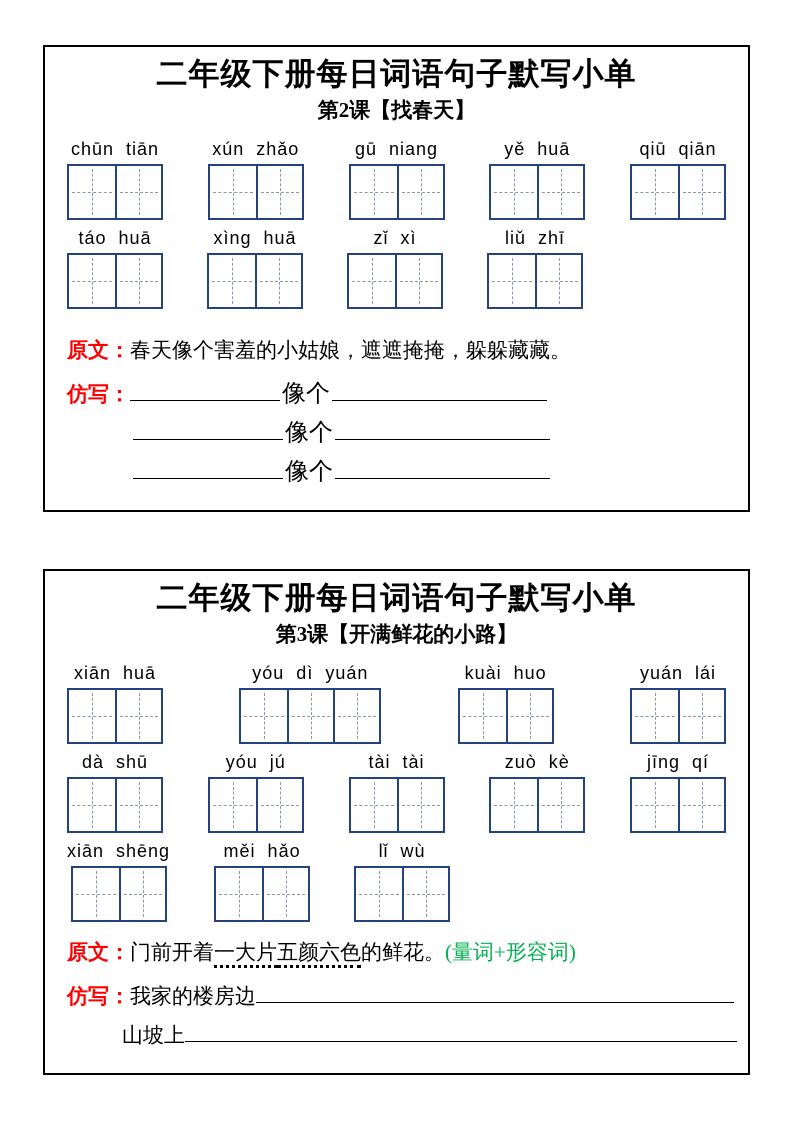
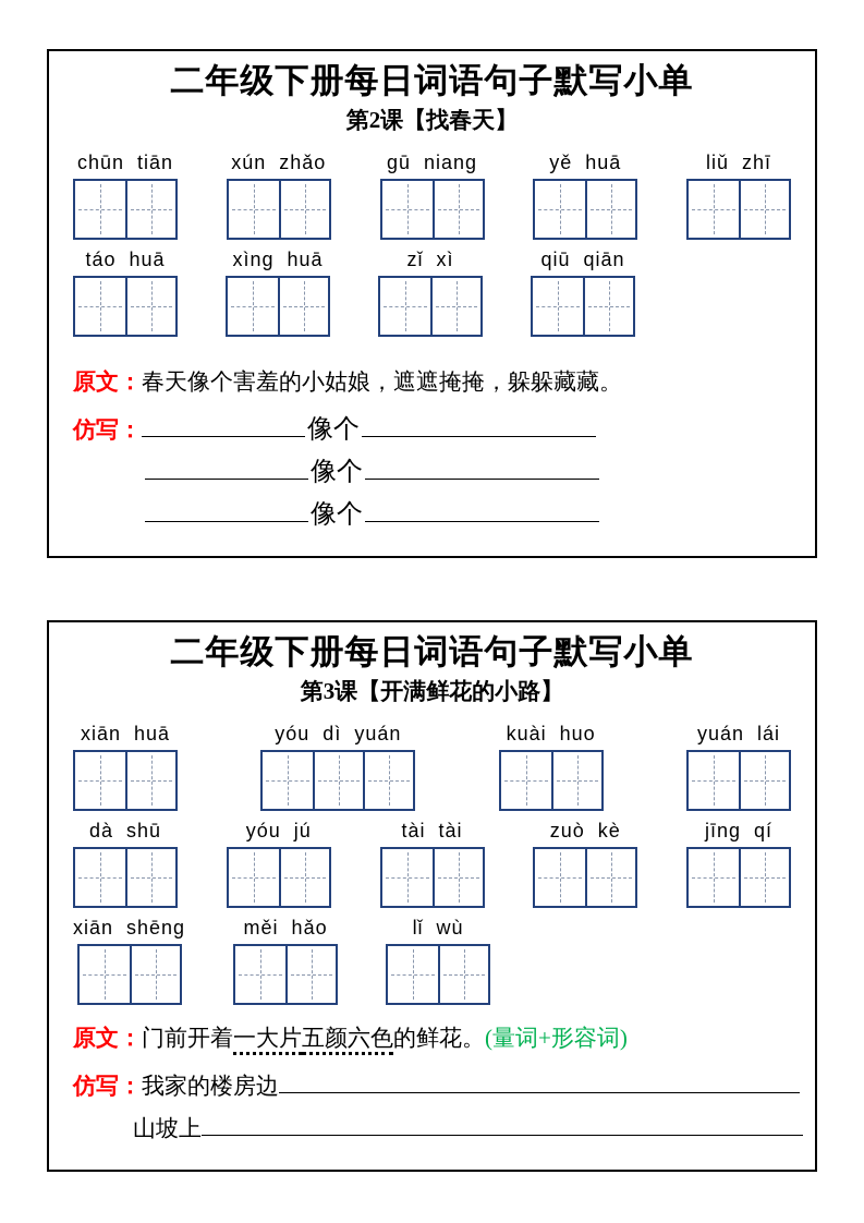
  二年级下册每日词语句子默写小单
  第2课【找春天】
  chūn tiān
  xún zhǎo
  gū niang
  yě huā
- qiū qiān
+ liǔ zhī
  táo huā
  xìng huā
  zǐ xì
- liǔ zhī
+ qiū qiān
  原文：春天像个害羞的小姑娘，遮遮掩掩，躲躲藏藏。
  仿写： 像个
  像个
  像个
  二年级下册每日词语句子默写小单
  第3课【开满鲜花的小路】
  xiān huā
  yóu dì yuán
  kuài huo
  yuán lái
  dà shū
  yóu jú
  tài tài
  zuò kè
  jīng qí
  xiān shēng
  měi hǎo
  lǐ wù
  原文：门前开着一大片五颜六色的鲜花。(量词+形容词)
  仿写：我家的楼房边
  山坡上
